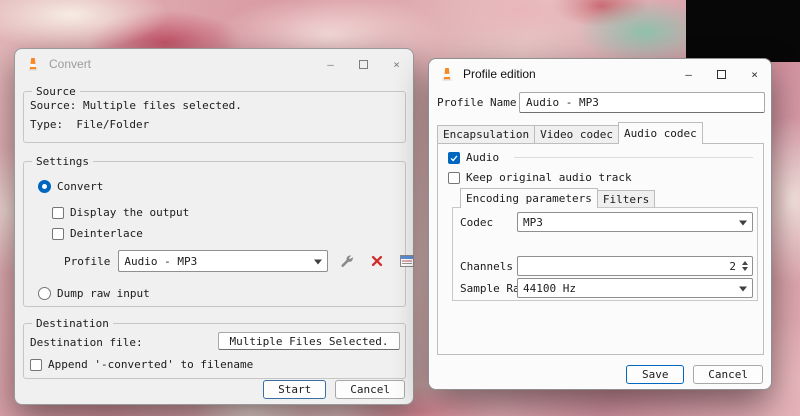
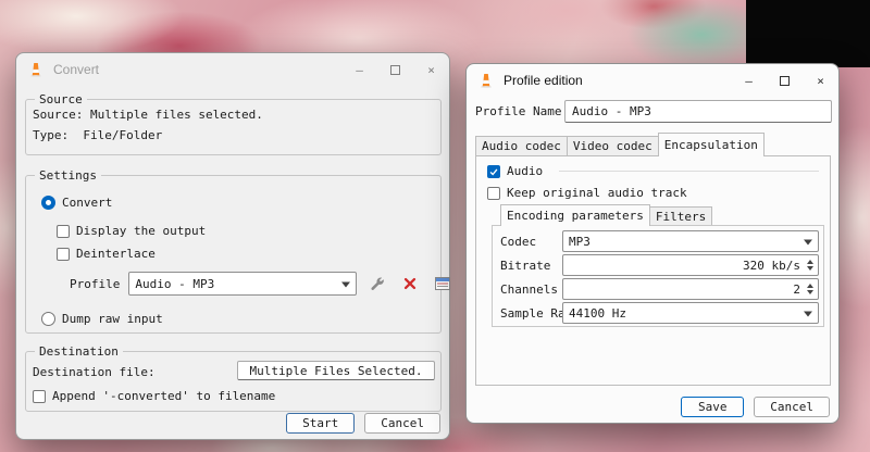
  Convert
  —
  ×
  Source
  Source: Multiple files selected.
  Type: File/Folder
  Settings
  Convert
  Display the output
  Deinterlace
  Profile
  Audio - MP3
  Dump raw input
  Destination
  Destination file:
  Multiple Files Selected.
  Append '-converted' to filename
  Start
  Cancel
  Profile edition
  —
  ×
  Profile Name
  Audio - MP3
- Encapsulation
+ Audio codec
  Video codec
- Audio codec
+ Encapsulation
  Audio
  Keep original audio track
  Encoding parameters
  Filters
  Codec
  MP3
+ Bitrate
+ 320 kb/s
  Channels
  2
  Sample R
  44100 Hz
  Save
  Cancel
